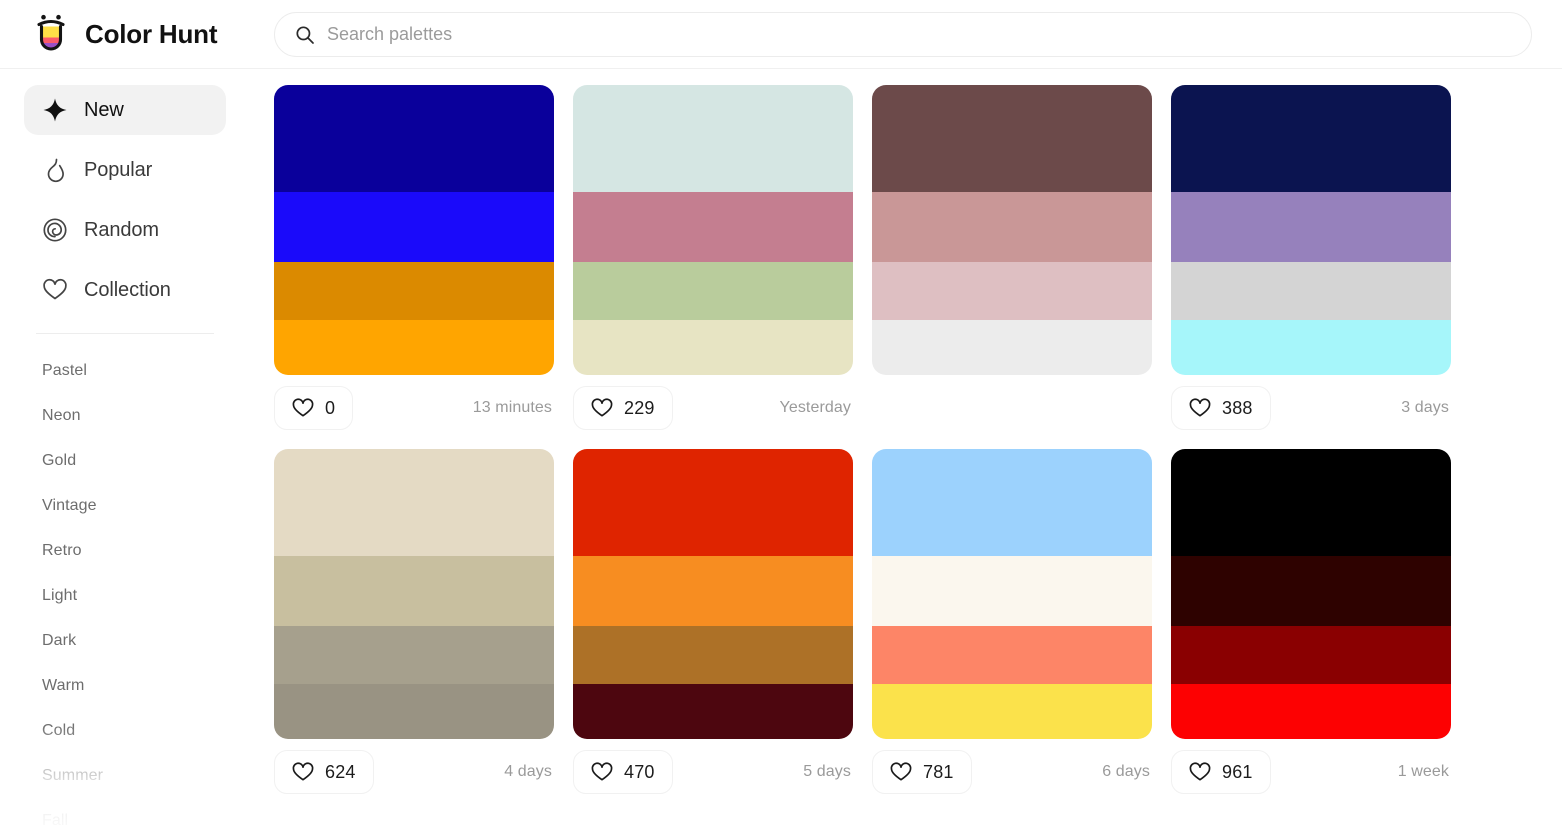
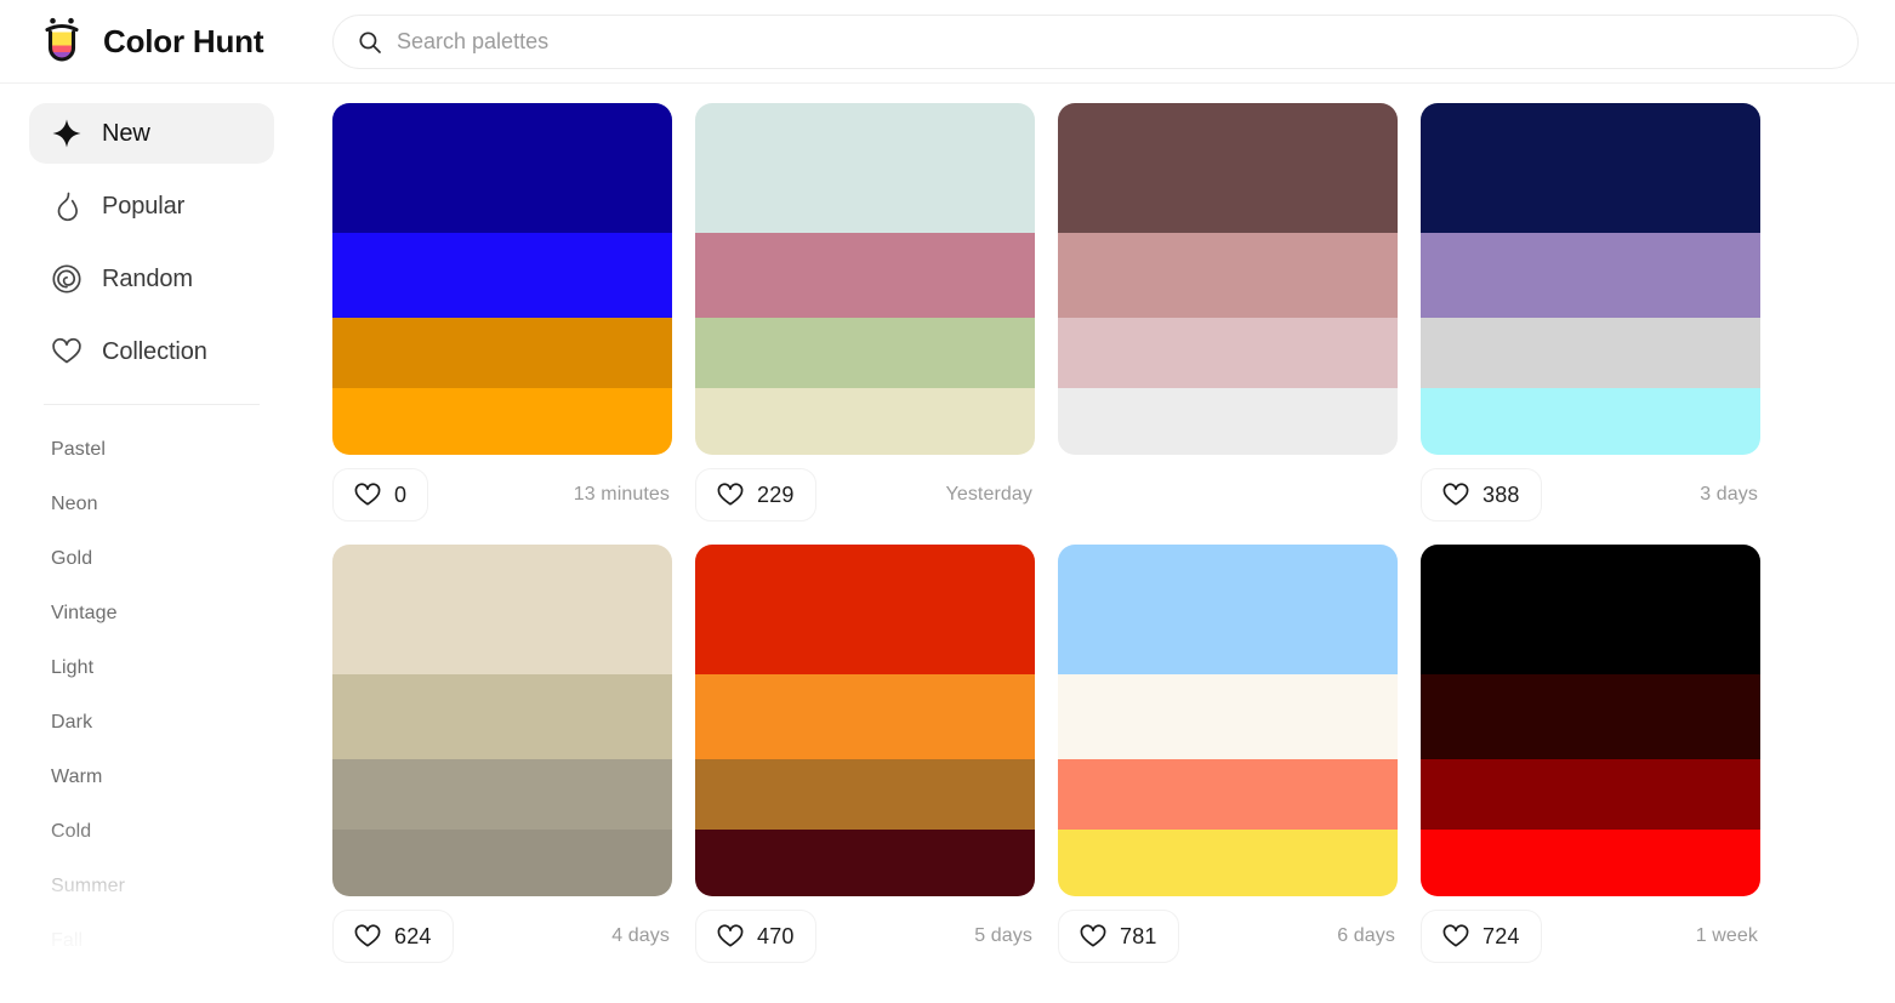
  Color Hunt
  Search palettes
  New
  Popular
  Random
  Collection
  Pastel
  Neon
  Gold
  Vintage
- Retro
  Light
  Dark
  Warm
  0
  13 minutes
  229
  Yesterday
  388
  3 days
  624
  4 days
  470
  5 days
  781
  6 days
- 961
+ 724
  1 week
